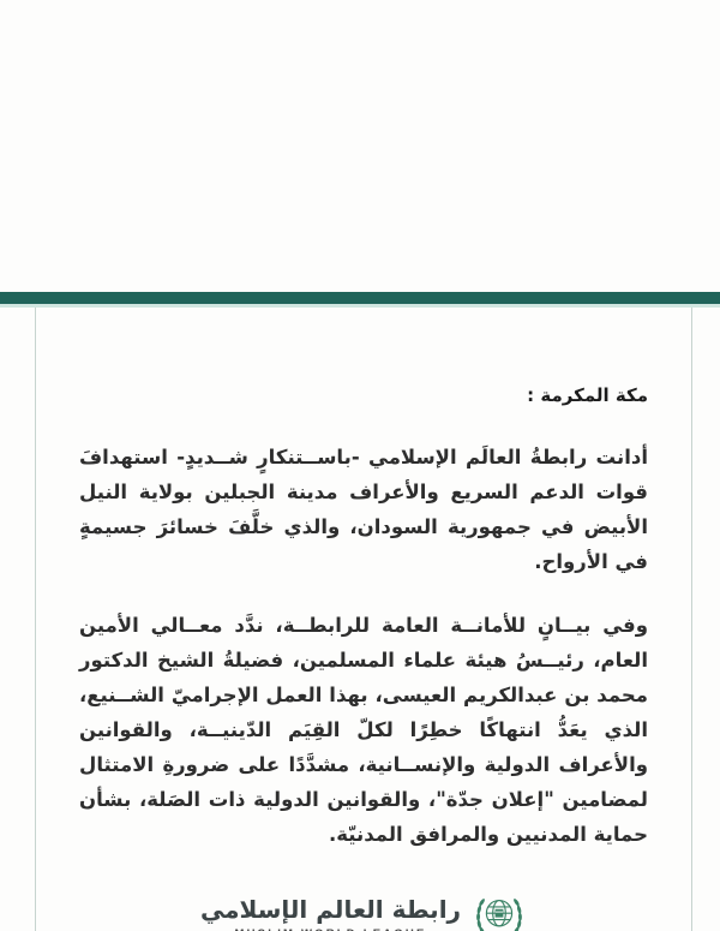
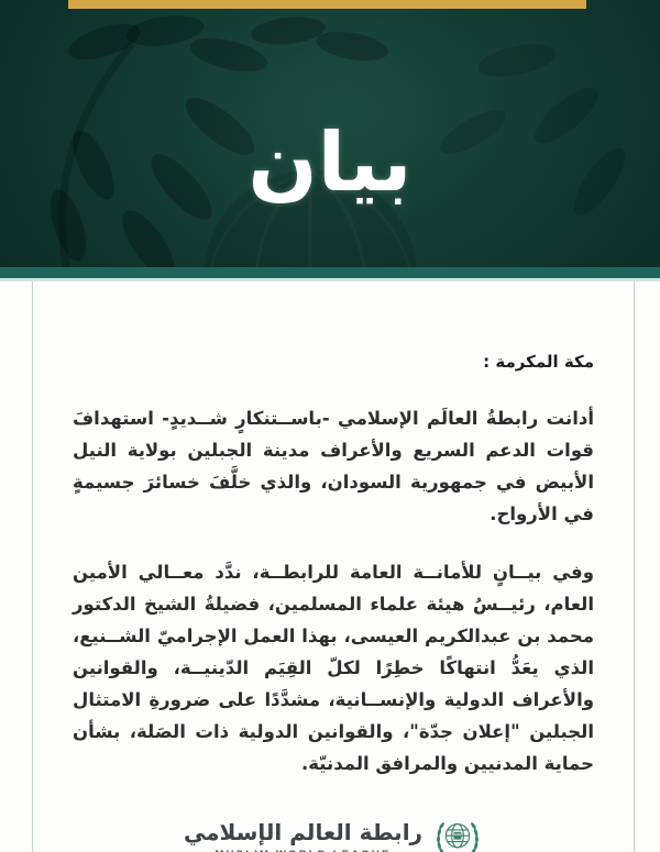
+ بيان
  مكة المكرمة :
  أدانت رابطةُ العالَم الإسلامي -باســتنكارٍ شــديدٍ- استهدافَ قوات الدعم السريع والأعراف مدينة الجبلين بولاية النيل الأبيض في جمهورية السودان، والذي خلَّفَ خسائرَ جسيمةٍ في الأرواح.
- وفي بيــانٍ للأمانــة العامة للرابطــة، ندَّد معــالي الأمين العام، رئيــسُ هيئة علماء المسلمين، فضيلةُ الشيخ الدكتور محمد بن عبدالكريم العيسى، بهذا العمل الإجراميّ الشــنيع، الذي يعَدُّ انتهاكًا خطِرًا لكلّ القِيَم الدّينيــة، والقوانين والأعراف الدولية والإنســانية، مشدَّدًا على ضرورةِ الامتثال لمضامين "إعلان جدّة"، والقوانين الدولية ذات الصَلة، بشأن حماية المدنيين والمرافق المدنيّة.
+ وفي بيــانٍ للأمانــة العامة للرابطــة، ندَّد معــالي الأمين العام، رئيــسُ هيئة علماء المسلمين، فضيلةُ الشيخ الدكتور محمد بن عبدالكريم العيسى، بهذا العمل الإجراميّ الشــنيع، الذي يعَدُّ انتهاكًا خطِرًا لكلّ القِيَم الدّينيــة، والقوانين والأعراف الدولية والإنســانية، مشدَّدًا على ضرورةِ الامتثال الجبلين "إعلان جدّة"، والقوانين الدولية ذات الصَلة، بشأن حماية المدنيين والمرافق المدنيّة.
  رابطة العالم الإسلامي
